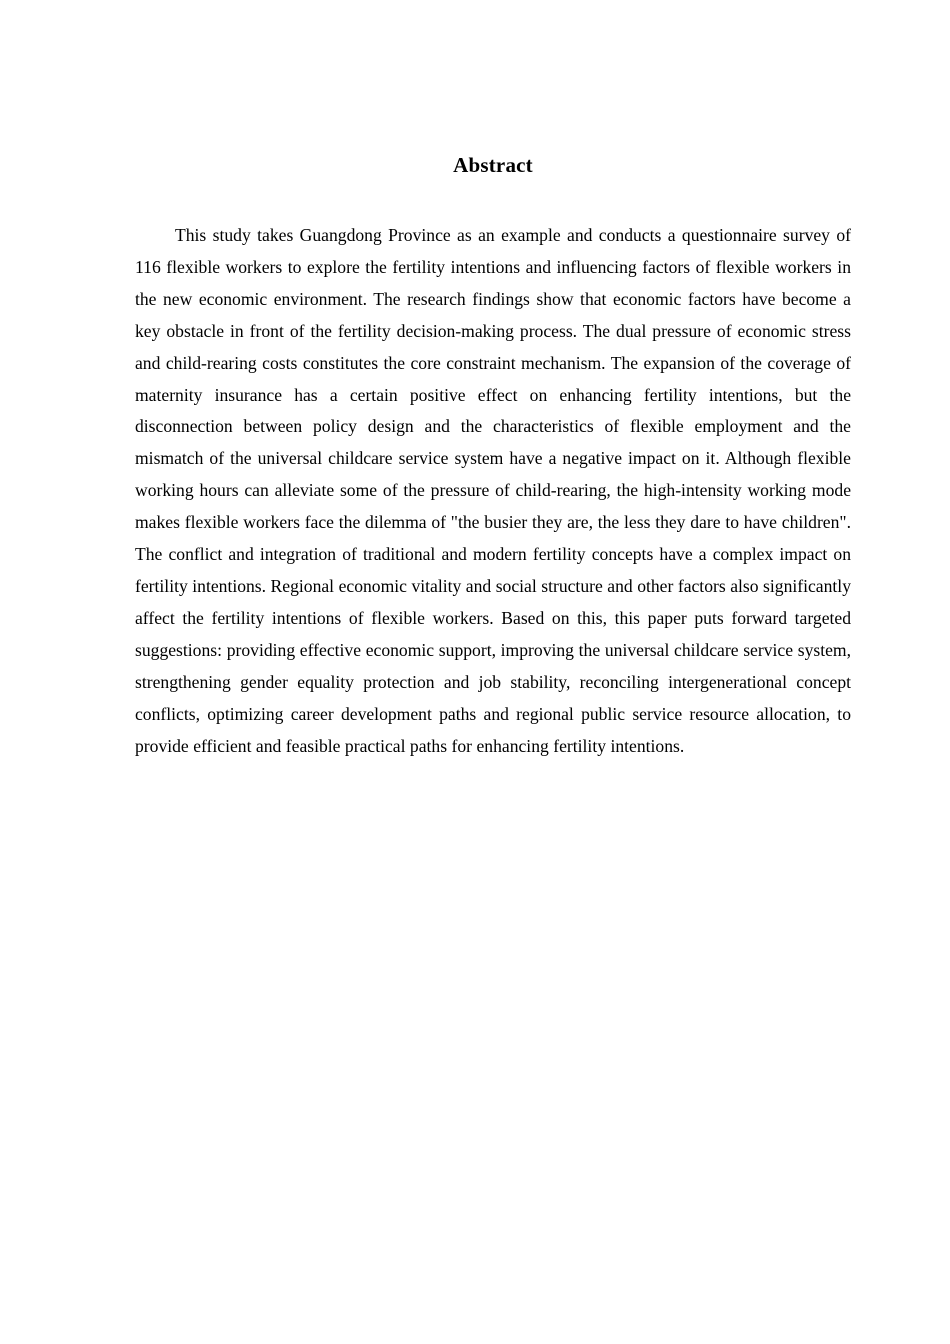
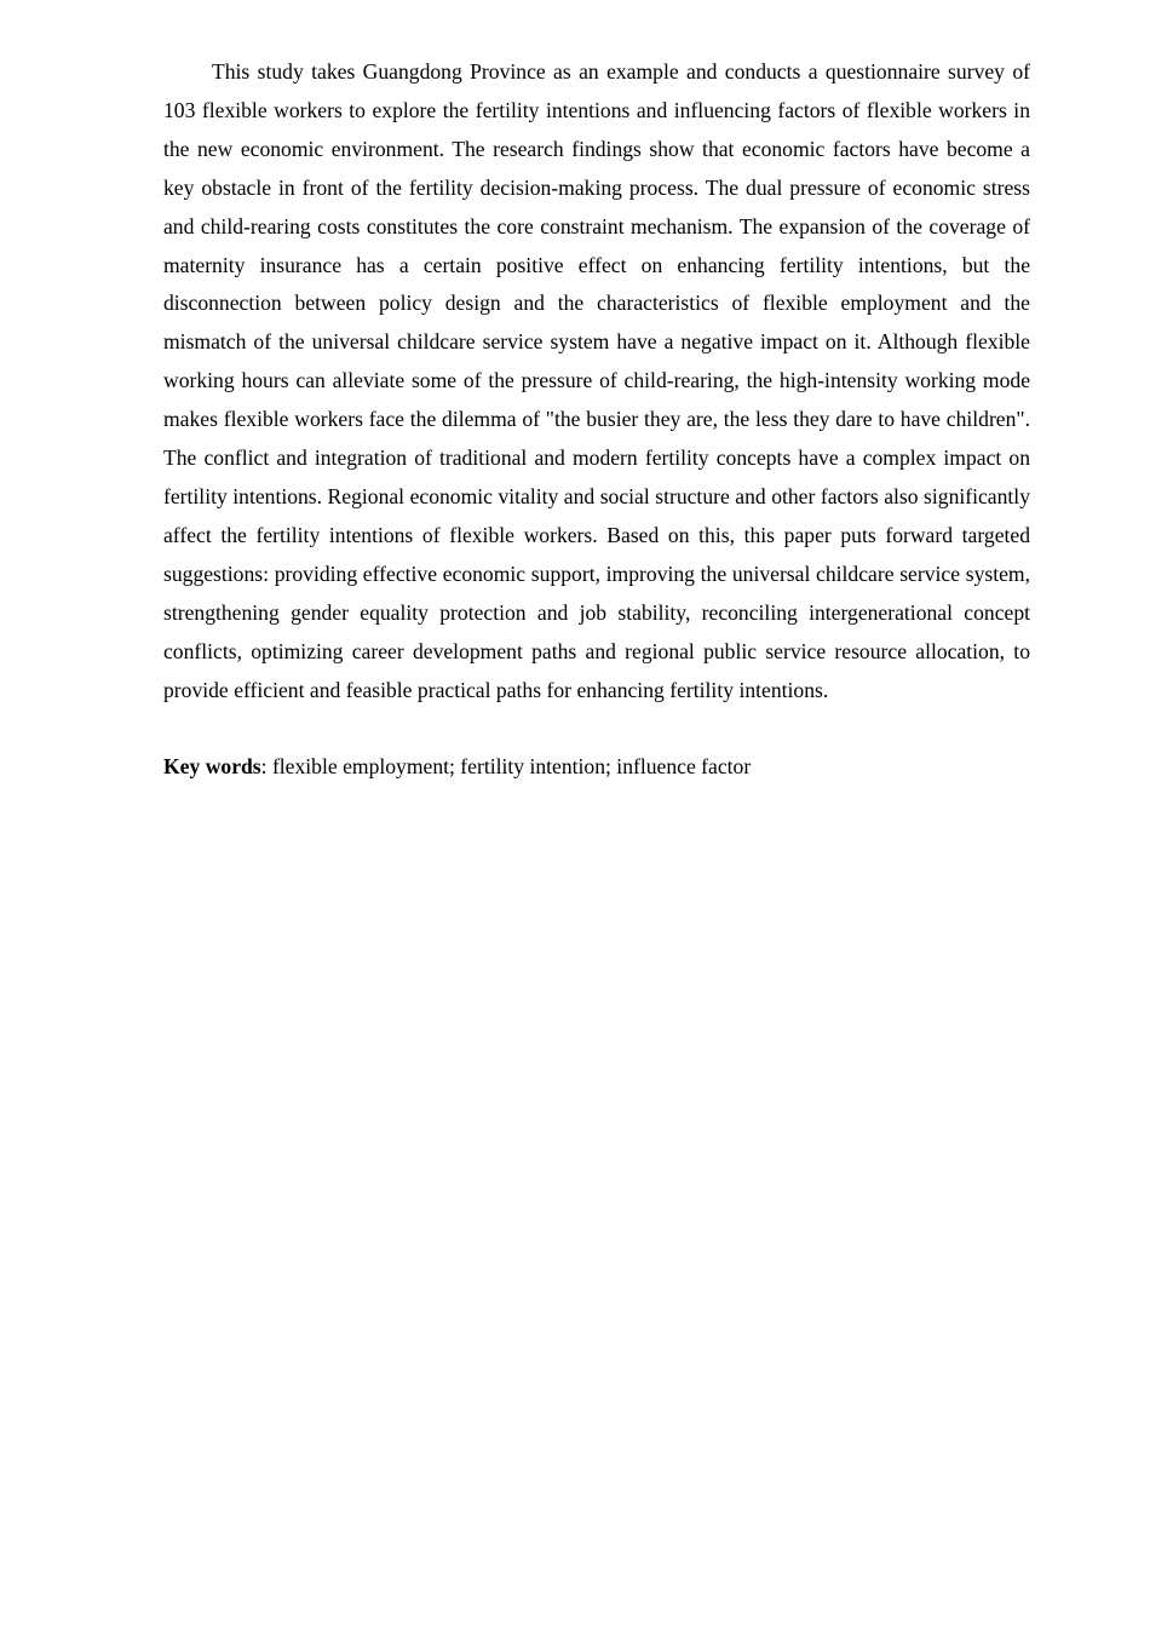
- Abstract
- This study takes Guangdong Province as an example and conducts a questionnaire survey of 116 flexible workers to explore the fertility intentions and influencing factors of flexible workers in the new economic environment. The research findings show that economic factors have become a key obstacle in front of the fertility decision-making process. The dual pressure of economic stress and child-rearing costs constitutes the core constraint mechanism. The expansion of the coverage of maternity insurance has a certain positive effect on enhancing fertility intentions, but the disconnection between policy design and the characteristics of flexible employment and the mismatch of the universal childcare service system have a negative impact on it. Although flexible working hours can alleviate some of the pressure of child-rearing, the high-intensity working mode makes flexible workers face the dilemma of "the busier they are, the less they dare to have children". The conflict and integration of traditional and modern fertility concepts have a complex impact on fertility intentions. Regional economic vitality and social structure and other factors also significantly affect the fertility intentions of flexible workers. Based on this, this paper puts forward targeted suggestions: providing effective economic support, improving the universal childcare service system, strengthening gender equality protection and job stability, reconciling intergenerational concept conflicts, optimizing career development paths and regional public service resource allocation, to provide efficient and feasible practical paths for enhancing fertility intentions.
+ This study takes Guangdong Province as an example and conducts a questionnaire survey of 103 flexible workers to explore the fertility intentions and influencing factors of flexible workers in the new economic environment. The research findings show that economic factors have become a key obstacle in front of the fertility decision-making process. The dual pressure of economic stress and child-rearing costs constitutes the core constraint mechanism. The expansion of the coverage of maternity insurance has a certain positive effect on enhancing fertility intentions, but the disconnection between policy design and the characteristics of flexible employment and the mismatch of the universal childcare service system have a negative impact on it. Although flexible working hours can alleviate some of the pressure of child-rearing, the high-intensity working mode makes flexible workers face the dilemma of "the busier they are, the less they dare to have children". The conflict and integration of traditional and modern fertility concepts have a complex impact on fertility intentions. Regional economic vitality and social structure and other factors also significantly affect the fertility intentions of flexible workers. Based on this, this paper puts forward targeted suggestions: providing effective economic support, improving the universal childcare service system, strengthening gender equality protection and job stability, reconciling intergenerational concept conflicts, optimizing career development paths and regional public service resource allocation, to provide efficient and feasible practical paths for enhancing fertility intentions.
+ Key words: flexible employment; fertility intention; influence factor
